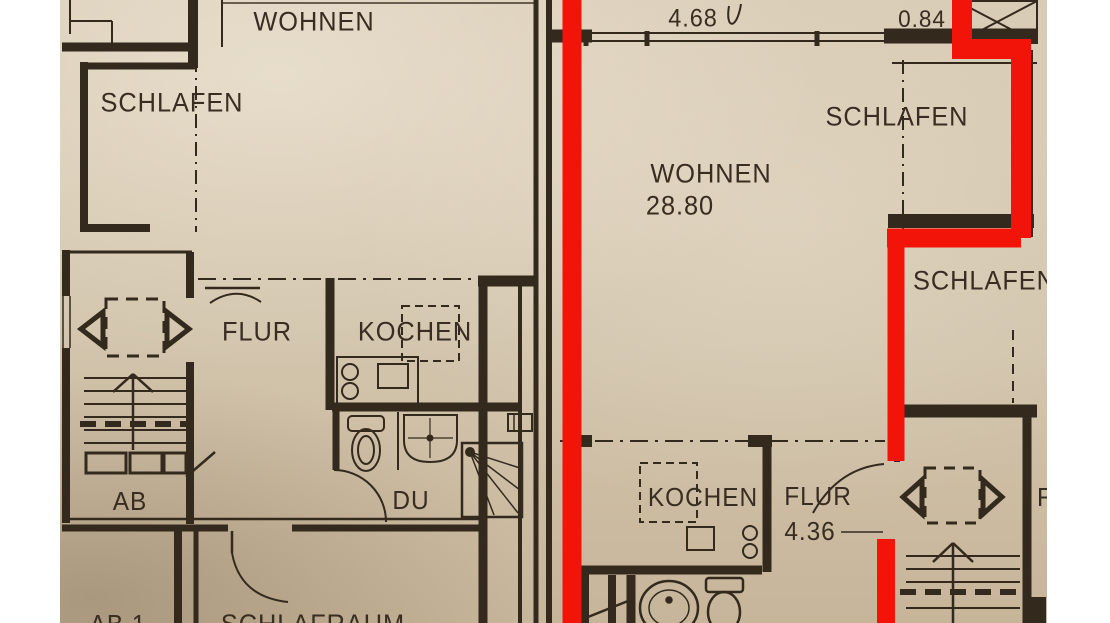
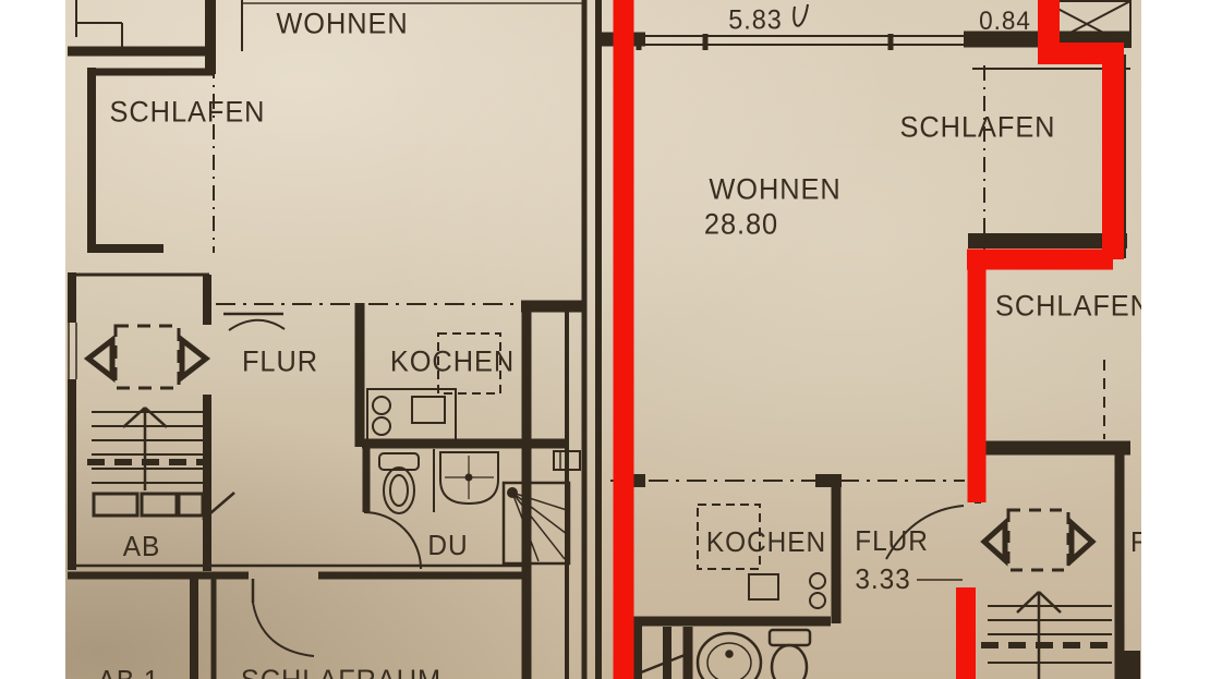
  WOHNEN
  SCHLAFEN
  FLUR
  KOCHEN
  AB
  DU
- 4.68
+ 5.83
  0.84
  WOHNEN
  28.80
  SCHLAFEN
  KOCHEN
  FLUR
- 4.36
+ 3.33
  SCHLAFE
